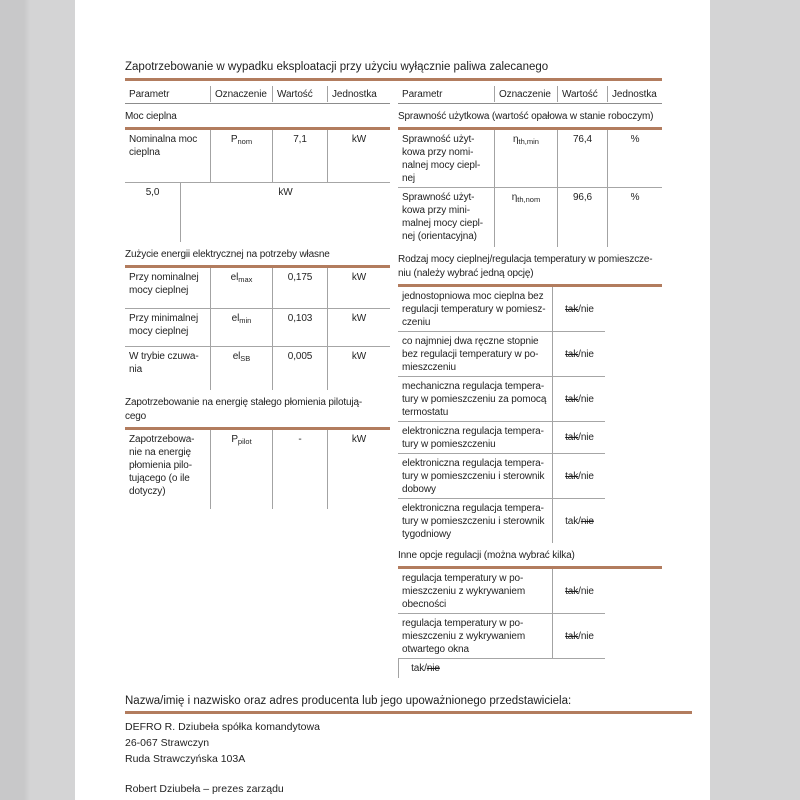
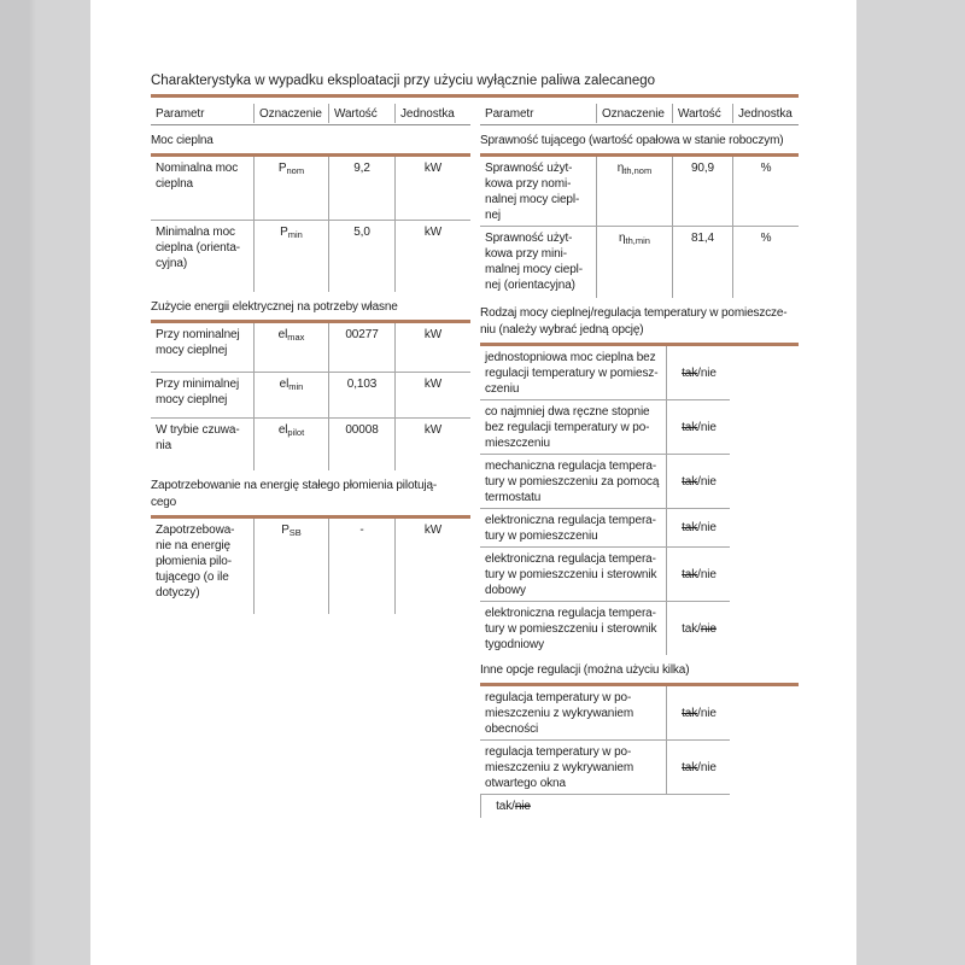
- Zapotrzebowanie w wypadku eksploatacji przy użyciu wyłącznie paliwa zalecanego
+ Charakterystyka w wypadku eksploatacji przy użyciu wyłącznie paliwa zalecanego
  Parametr
  Oznaczenie
  Wartość
  Jednostka
  Moc cieplna
  Nominalna moc
  cieplna
  Pnom
- 7,1
+ 9,2
  kW
+ Minimalna moc
+ cieplna (orienta-
+ cyjna)
+ Pmin
  5,0
  kW
  Zużycie energii elektrycznej na potrzeby własne
  Przy nominalnej
  mocy cieplnej
  elmax
- 0,175
+ 00277
  kW
  Przy minimalnej
  mocy cieplnej
  elmin
  0,103
  kW
  W trybie czuwa-
  nia
- elSB
+ elpilot
- 0,005
+ 00008
  kW
  Zapotrzebowanie na energię stałego płomienia pilotują-
  cego
  Zapotrzebowa-
  nie na energię
  płomienia pilo-
  tującego (o ile
  dotyczy)
- Ppilot
+ PSB
  -
  kW
  Parametr
  Oznaczenie
  Wartość
  Jednostka
- Sprawność użytkowa (wartość opałowa w stanie roboczym)
+ Sprawność tującego (wartość opałowa w stanie roboczym)
  Sprawność użyt-
  kowa przy nomi-
  nalnej mocy ciepl-
  nej
- ηth,min
+ ηth,nom
- 76,4
+ 90,9
  %
  Sprawność użyt-
  kowa przy mini-
  malnej mocy ciepl-
  nej (orientacyjna)
- ηth,nom
+ ηth,min
- 96,6
+ 81,4
  %
  Rodzaj mocy cieplnej/regulacja temperatury w pomieszcze-
  niu (należy wybrać jedną opcję)
  jednostopniowa moc cieplna bez
  regulacji temperatury w pomiesz-
  czeniu
  tak
  /
  nie
  co najmniej dwa ręczne stopnie
  bez regulacji temperatury w po-
  mieszczeniu
  tak
  /
  nie
  mechaniczna regulacja tempera-
  tury w pomieszczeniu za pomocą
  termostatu
  tak
  /
  nie
  elektroniczna regulacja tempera-
  tury w pomieszczeniu
  tak
  /
  nie
  elektroniczna regulacja tempera-
  tury w pomieszczeniu i sterownik
  dobowy
  tak
  /
  nie
  elektroniczna regulacja tempera-
  tury w pomieszczeniu i sterownik
  tygodniowy
  tak
  /
  nie
- Inne opcje regulacji (można wybrać kilka)
+ Inne opcje regulacji (można użyciu kilka)
  regulacja temperatury w po-
  mieszczeniu z wykrywaniem
  obecności
  tak
  /
  nie
  regulacja temperatury w po-
  mieszczeniu z wykrywaniem
  otwartego okna
  tak
  /
  nie
  tak
  /
  nie
- Nazwa/imię i nazwisko oraz adres producenta lub jego upoważnionego przedstawiciela:
- DEFRO R. Dziubeła spółka komandytowa
- 26-067 Strawczyn
- Ruda Strawczyńska 103A
- Robert Dziubeła – prezes zarządu
